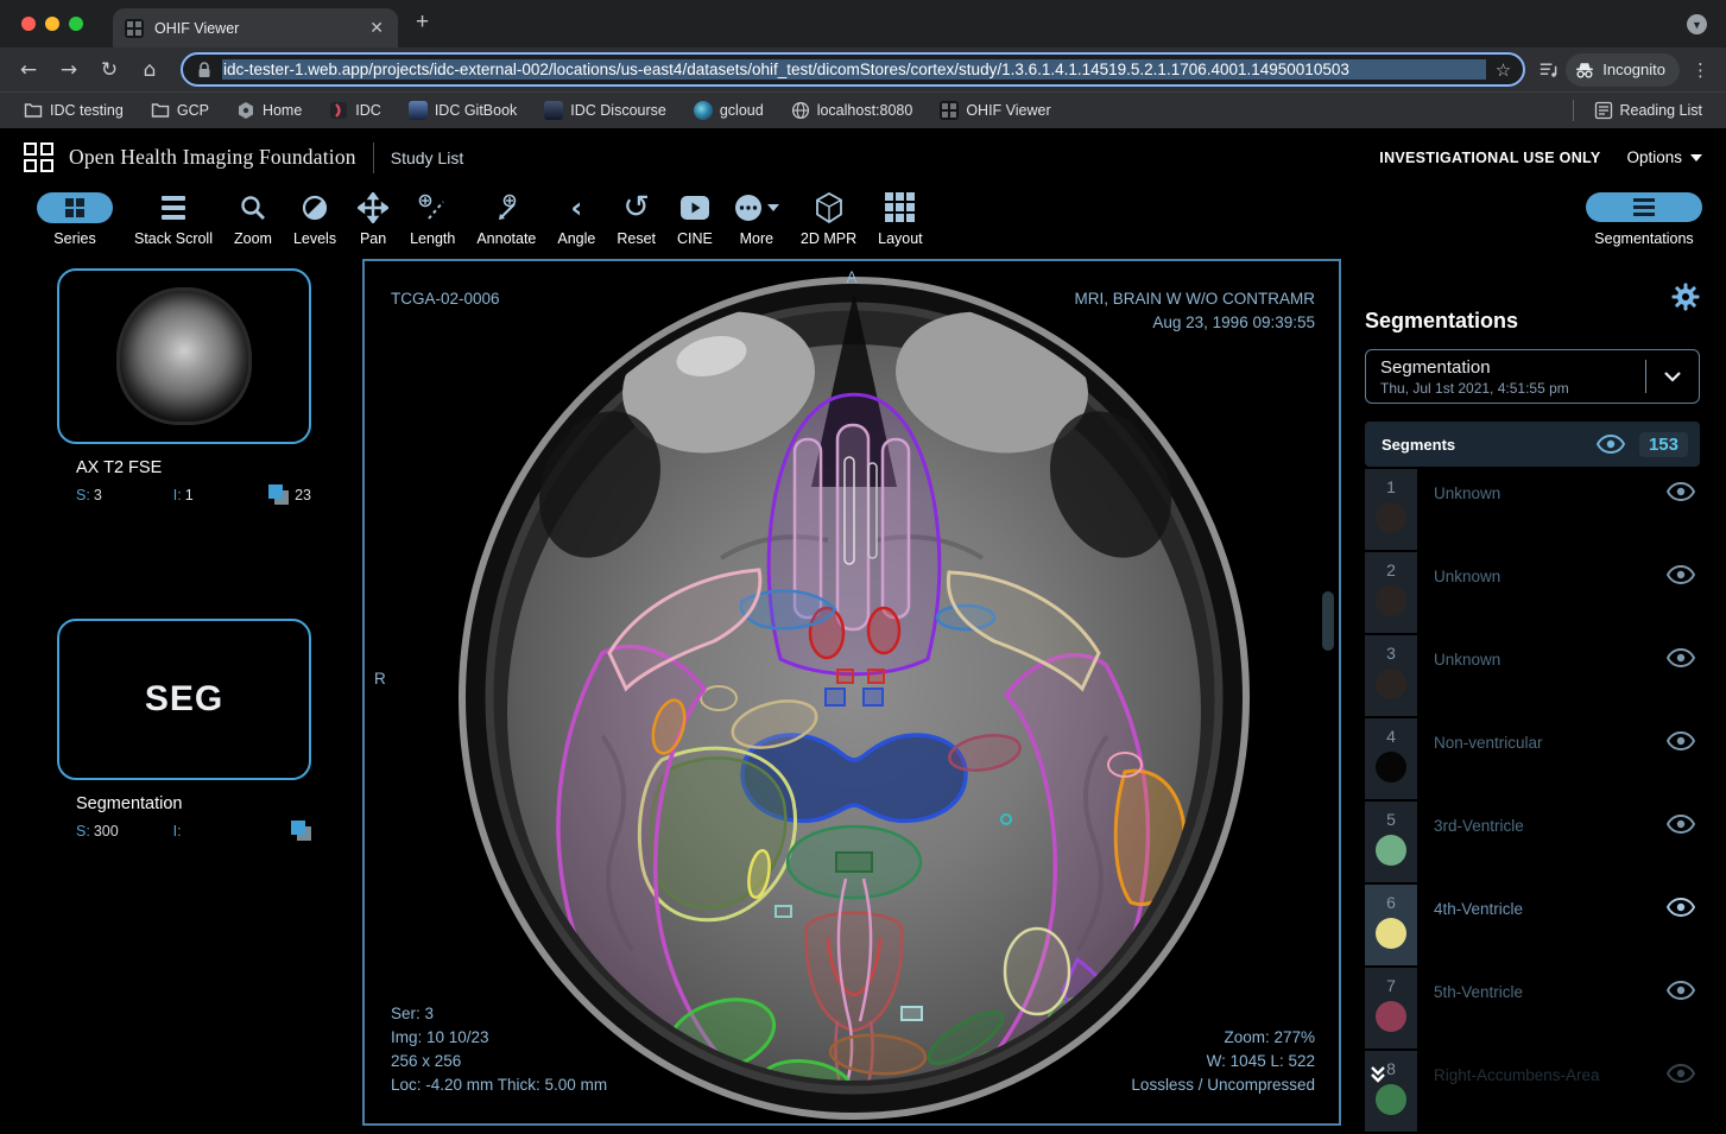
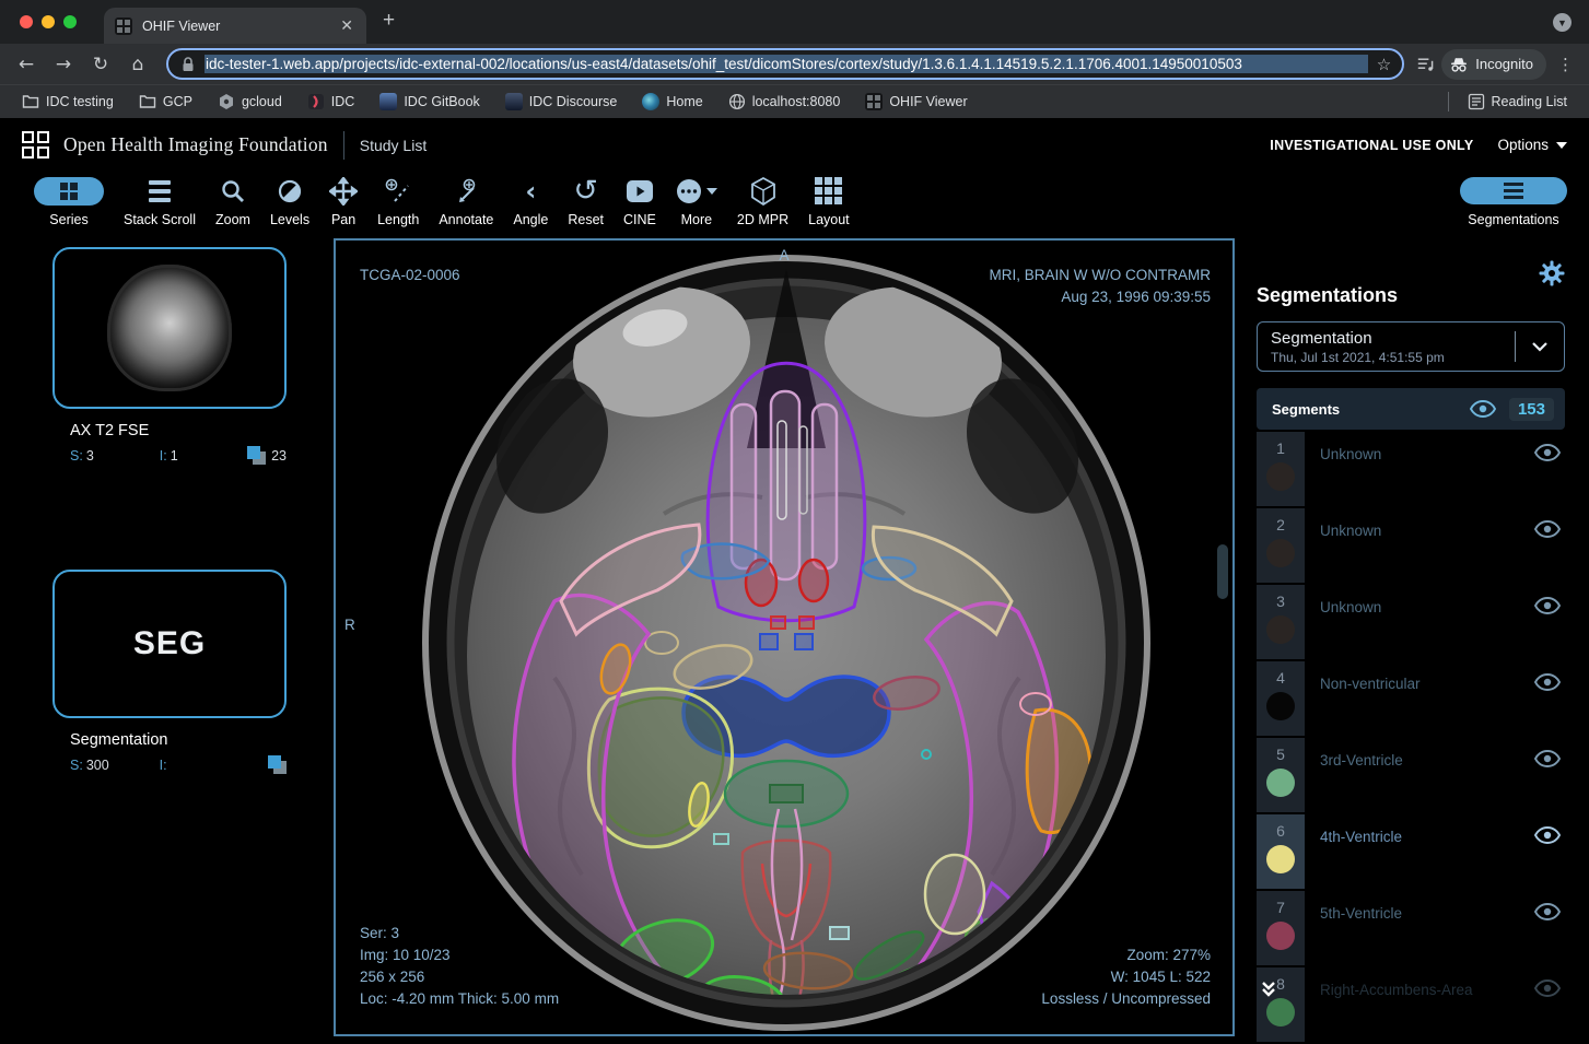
  OHIF Viewer
  ✕
  +
  ▼
  ←
  →
  ↻
  ⌂
  idc-tester-1.web.app/projects/idc-external-002/locations/us-east4/datasets/ohif_test/dicomStores/cortex/study/1.3.6.1.4.1.14519.5.2.1.1706.4001.14950010503
  ☆
  Incognito
  ⋮
  IDC testing
  GCP
- Home
+ gcloud
  IDC
  IDC GitBook
  IDC Discourse
- gcloud
+ Home
  localhost:8080
  OHIF Viewer
  Reading List
  Open Health Imaging Foundation
  Study List
  INVESTIGATIONAL USE ONLY
  Options
  Series
  Stack Scroll
  Zoom
  Levels
  Pan
  Length
  Annotate
  ‹
  Angle
  ↺
  Reset
  CINE
  More
  2D MPR
  Layout
  Segmentations
  AX T2 FSE
  S: 3
  I: 1
  23
  SEG
  Segmentation
  S: 300
  I:
  TCGA-02-0006
  A
  R
  MRI, BRAIN W W/O CONTRAMR
  Aug 23, 1996 09:39:55
  Ser: 3
  Img: 10 10/23
  256 x 256
  Loc: -4.20 mm Thick: 5.00 mm
  Zoom: 277%
  W: 1045 L: 522
  Lossless / Uncompressed
  Segmentations
  Segmentation
  Thu, Jul 1st 2021, 4:51:55 pm
  Segments
  153
  1
  Unknown
  2
  Unknown
  3
  Unknown
  4
  Non-ventricular
  5
  3rd-Ventricle
  6
  4th-Ventricle
  7
  5th-Ventricle
  8
  Right-Accumbens-Area
